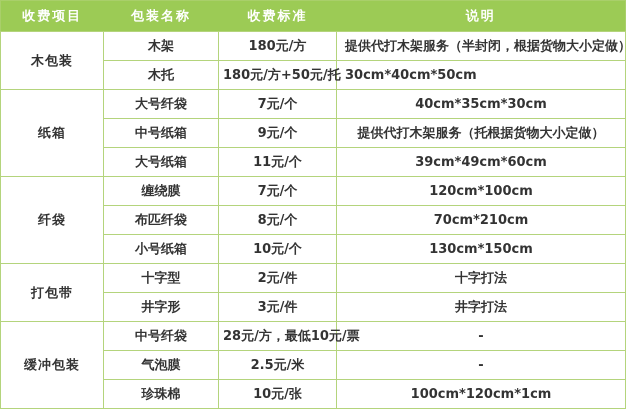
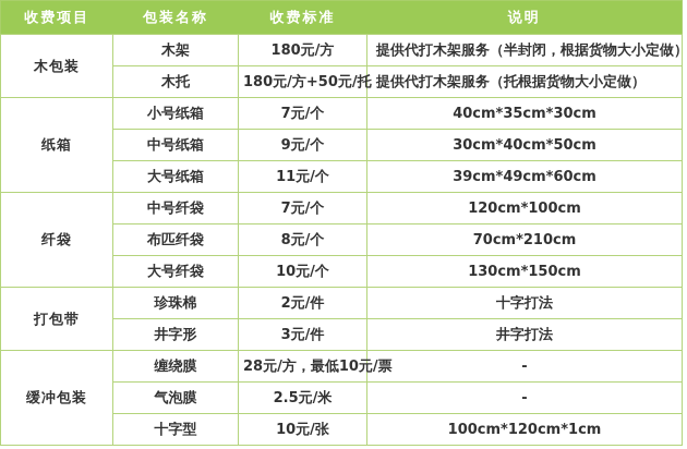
  收费项目	包装名称	收费标准	说明
  木包装	木架	180元/方	提供代打木架服务（半封闭，根据货物大小定做）
- 木托	180元/方+50元/托	30cm*40cm*50cm
+ 木托	180元/方+50元/托	提供代打木架服务（托根据货物大小定做）
- 纸箱	大号纤袋	7元/个	40cm*35cm*30cm
+ 纸箱	小号纸箱	7元/个	40cm*35cm*30cm
- 中号纸箱	9元/个	提供代打木架服务（托根据货物大小定做）
+ 中号纸箱	9元/个	30cm*40cm*50cm
  大号纸箱	11元/个	39cm*49cm*60cm
- 纤袋	缠绕膜	7元/个	120cm*100cm
+ 纤袋	中号纤袋	7元/个	120cm*100cm
  布匹纤袋	8元/个	70cm*210cm
- 小号纸箱	10元/个	130cm*150cm
+ 大号纤袋	10元/个	130cm*150cm
- 打包带	十字型	2元/件	十字打法
+ 打包带	珍珠棉	2元/件	十字打法
  井字形	3元/件	井字打法
- 缓冲包装	中号纤袋	28元/方，最低10元/票	-
+ 缓冲包装	缠绕膜	28元/方，最低10元/票	-
  气泡膜	2.5元/米	-
- 珍珠棉	10元/张	100cm*120cm*1cm
+ 十字型	10元/张	100cm*120cm*1cm
